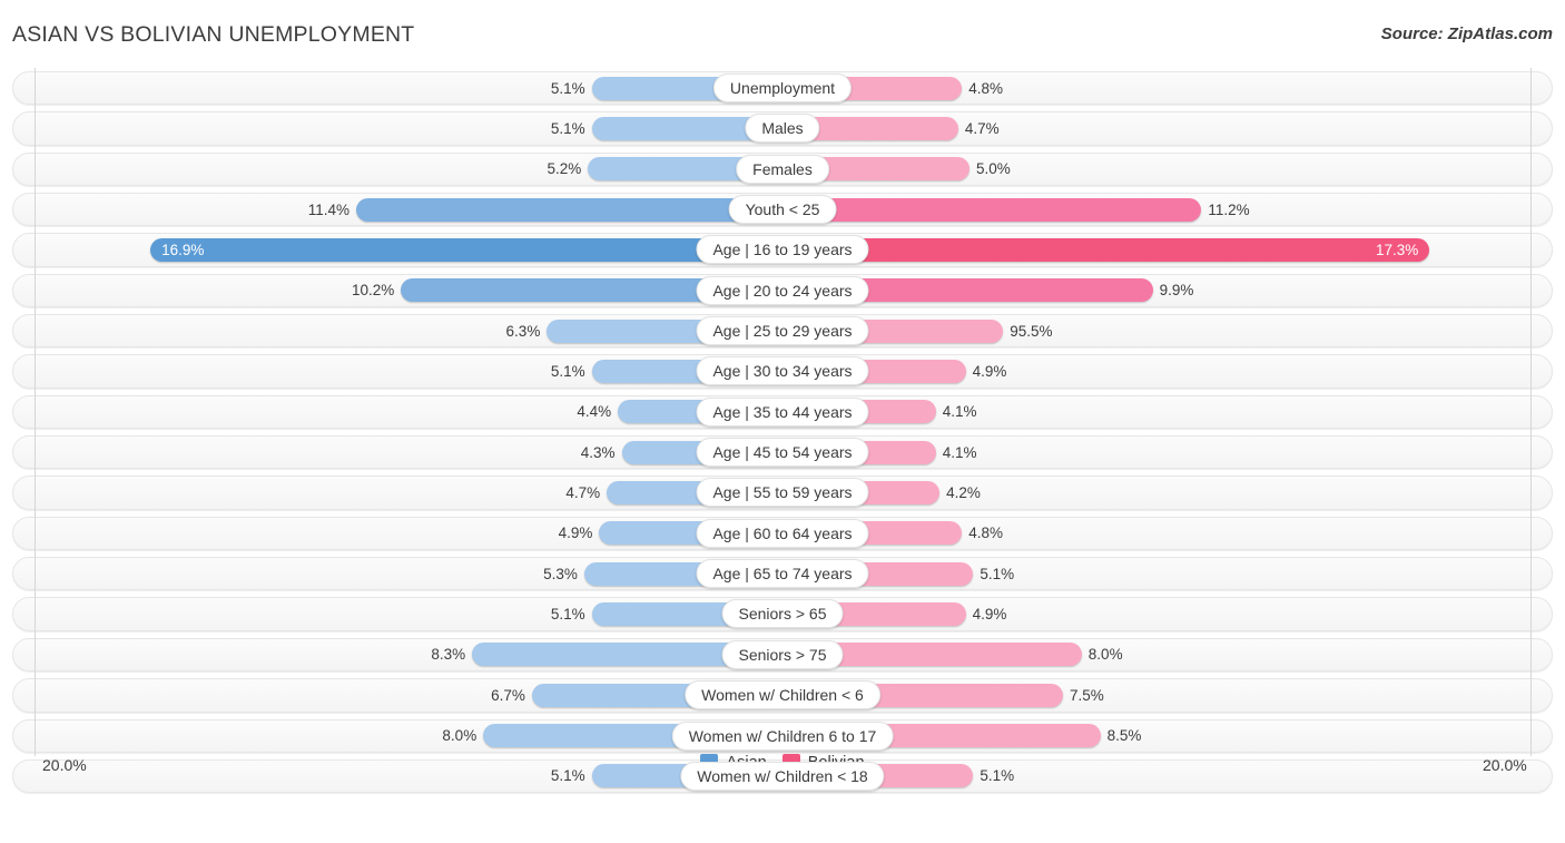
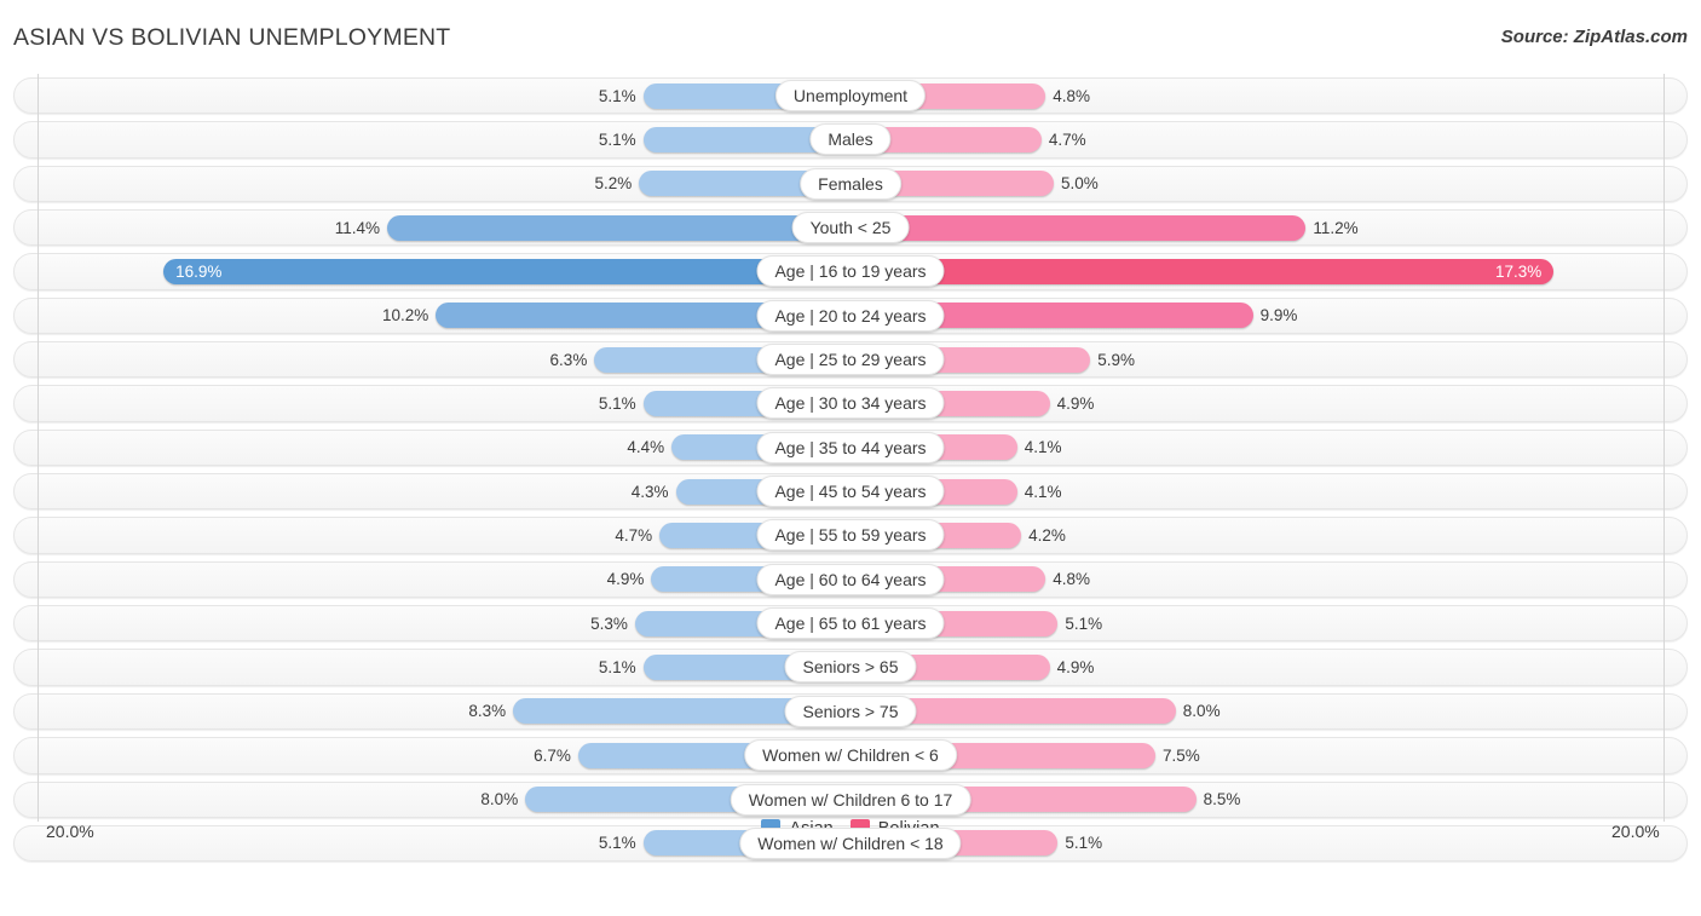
  ASIAN VS BOLIVIAN UNEMPLOYMENT
  Source: ZipAtlas.com
  5.1%
  4.8%
  Unemployment
  5.1%
  4.7%
  Males
  5.2%
  5.0%
  Females
  11.4%
  11.2%
  Youth < 25
  16.9%
  17.3%
  Age | 16 to 19 years
  10.2%
  9.9%
  Age | 20 to 24 years
  6.3%
- 95.5%
+ 5.9%
  Age | 25 to 29 years
  5.1%
  4.9%
  Age | 30 to 34 years
  4.4%
  4.1%
  Age | 35 to 44 years
  4.3%
  4.1%
  Age | 45 to 54 years
  4.7%
  4.2%
  Age | 55 to 59 years
  4.9%
  4.8%
  Age | 60 to 64 years
  5.3%
  5.1%
- Age | 65 to 74 years
+ Age | 65 to 61 years
  5.1%
  4.9%
  Seniors > 65
  8.3%
  8.0%
  Seniors > 75
  6.7%
  7.5%
  Women w/ Children < 6
  8.0%
  8.5%
  Women w/ Children 6 to 17
  5.1%
  5.1%
  Women w/ Children < 18
  20.0%
  20.0%
